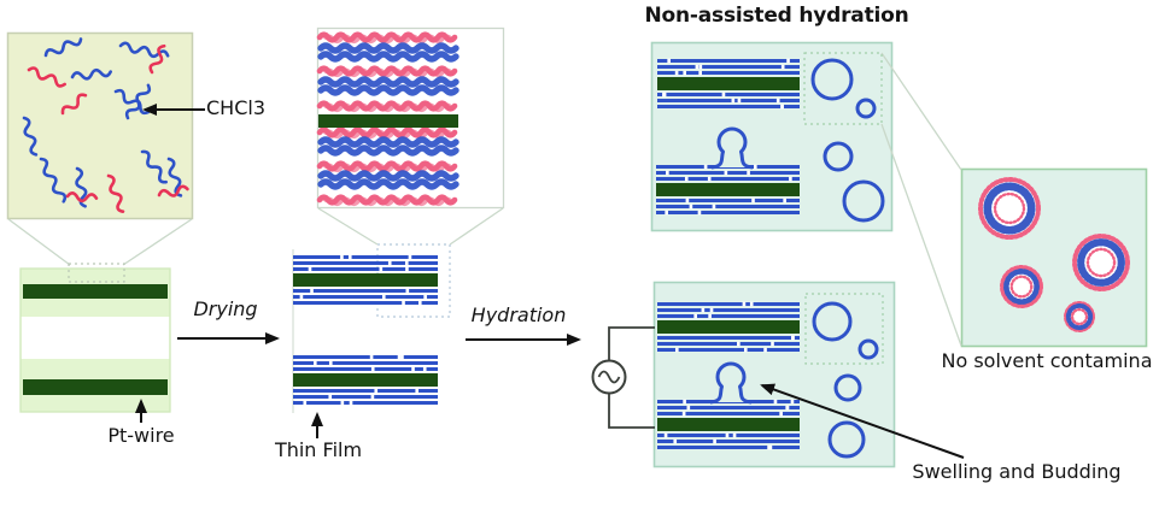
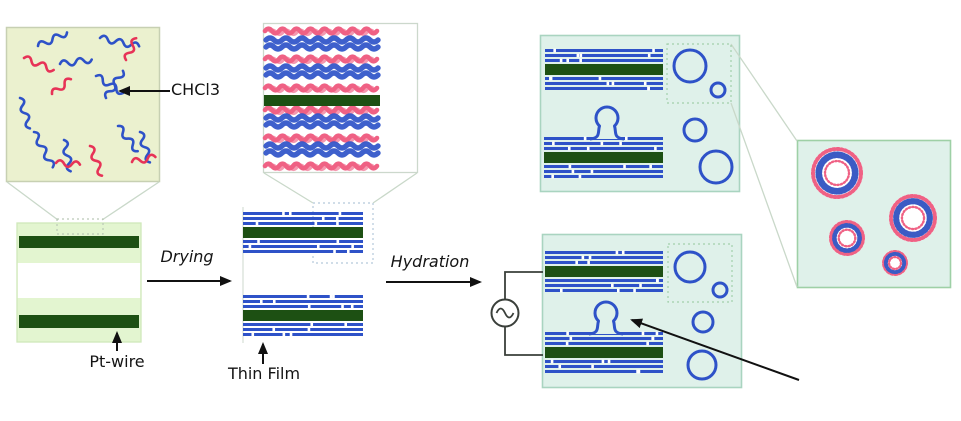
  CHCl3
  Drying
  Pt-wire
  Thin Film
  Hydration
- Non-assisted hydration
- Swelling and Budding
- No solvent contamina
